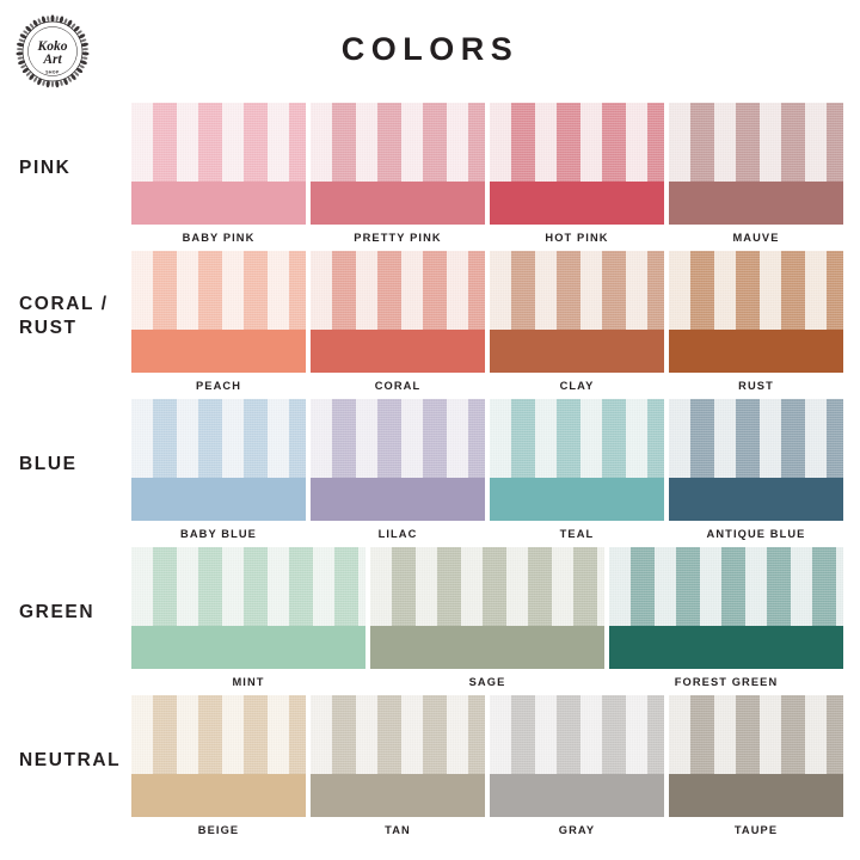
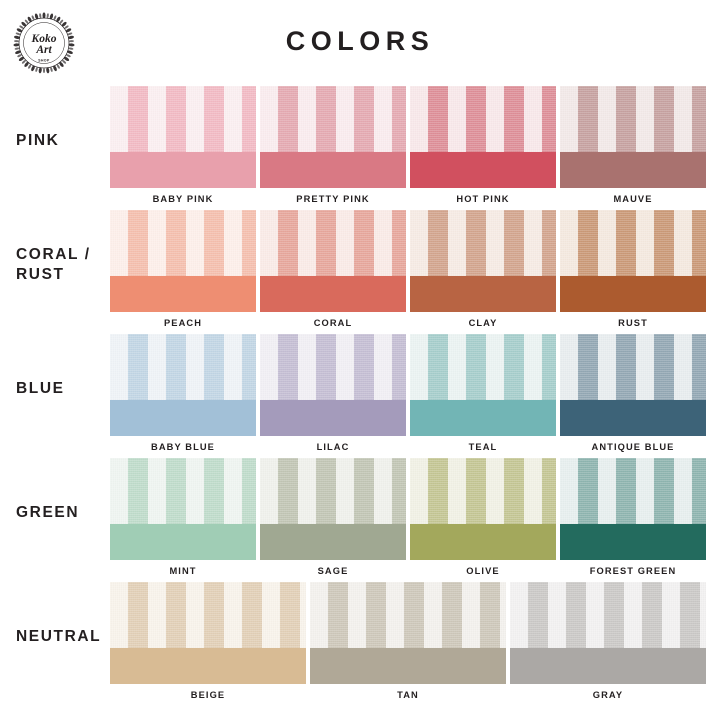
  Koko
  Art
  COLORS
  PINK
  BABY PINK
  PRETTY PINK
  HOT PINK
  MAUVE
  CORAL /
  RUST
  PEACH
  CORAL
  CLAY
  RUST
  BLUE
  BABY BLUE
  LILAC
  TEAL
  ANTIQUE BLUE
  GREEN
  MINT
  SAGE
+ OLIVE
  FOREST GREEN
  NEUTRAL
  BEIGE
  TAN
  GRAY
- TAUPE
